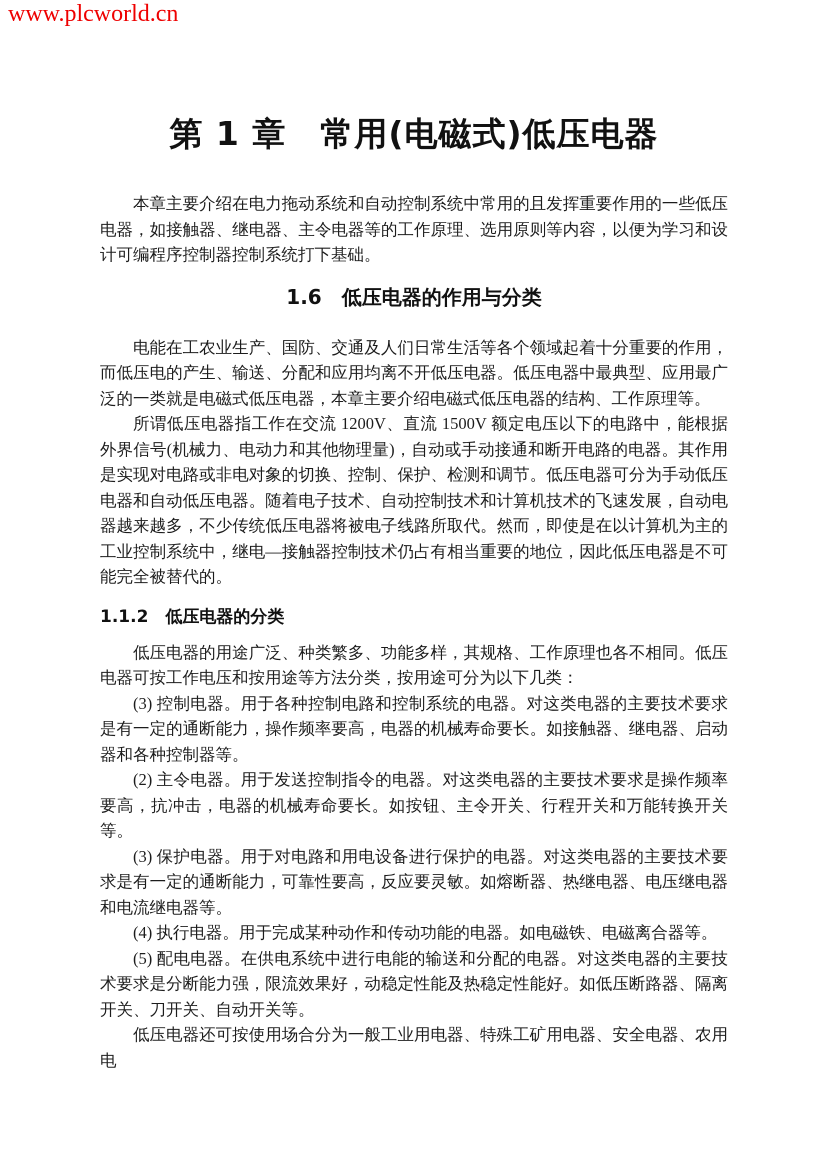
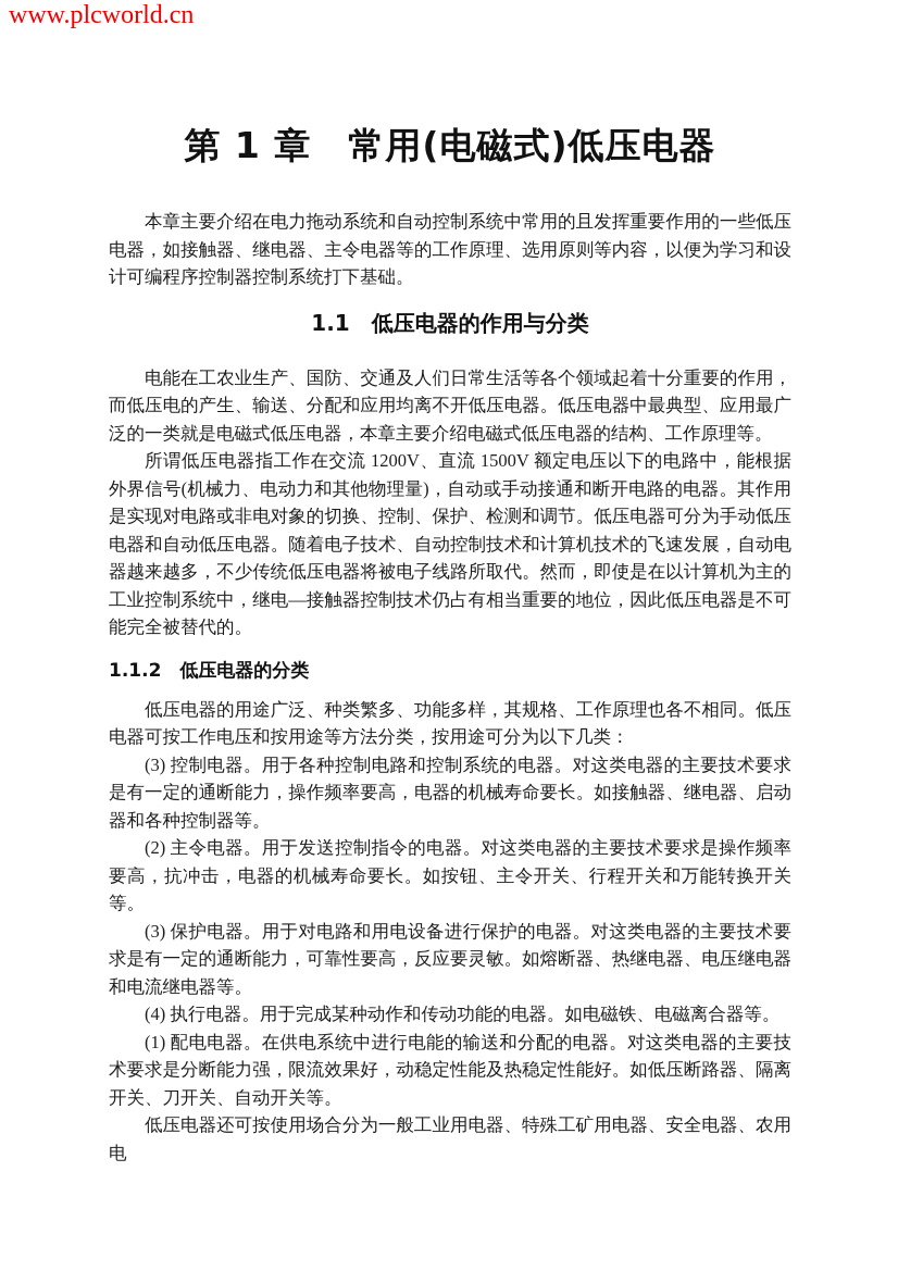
  www.plcworld.cn
  第 1 章 常用(电磁式)低压电器
  本章主要介绍在电力拖动系统和自动控制系统中常用的且发挥重要作用的一些低压电器，如接触器、继电器、主令电器等的工作原理、选用原则等内容，以便为学习和设计可编程序控制器控制系统打下基础。
- 1.6 低压电器的作用与分类
+ 1.1 低压电器的作用与分类
  电能在工农业生产、国防、交通及人们日常生活等各个领域起着十分重要的作用，而低压电的产生、输送、分配和应用均离不开低压电器。低压电器中最典型、应用最广泛的一类就是电磁式低压电器，本章主要介绍电磁式低压电器的结构、工作原理等。
  所谓低压电器指工作在交流 1200V、直流 1500V 额定电压以下的电路中，能根据外界信号(机械力、电动力和其他物理量)，自动或手动接通和断开电路的电器。其作用是实现对电路或非电对象的切换、控制、保护、检测和调节。低压电器可分为手动低压电器和自动低压电器。随着电子技术、自动控制技术和计算机技术的飞速发展，自动电器越来越多，不少传统低压电器将被电子线路所取代。然而，即使是在以计算机为主的工业控制系统中，继电—接触器控制技术仍占有相当重要的地位，因此低压电器是不可能完全被替代的。
  1.1.2 低压电器的分类
  低压电器的用途广泛、种类繁多、功能多样，其规格、工作原理也各不相同。低压电器可按工作电压和按用途等方法分类，按用途可分为以下几类：
  (3) 控制电器。用于各种控制电路和控制系统的电器。对这类电器的主要技术要求是有一定的通断能力，操作频率要高，电器的机械寿命要长。如接触器、继电器、启动器和各种控制器等。
  (2) 主令电器。用于发送控制指令的电器。对这类电器的主要技术要求是操作频率要高，抗冲击，电器的机械寿命要长。如按钮、主令开关、行程开关和万能转换开关等。
  (3) 保护电器。用于对电路和用电设备进行保护的电器。对这类电器的主要技术要求是有一定的通断能力，可靠性要高，反应要灵敏。如熔断器、热继电器、电压继电器和电流继电器等。
  (4) 执行电器。用于完成某种动作和传动功能的电器。如电磁铁、电磁离合器等。
- (5) 配电电器。在供电系统中进行电能的输送和分配的电器。对这类电器的主要技术要求是分断能力强，限流效果好，动稳定性能及热稳定性能好。如低压断路器、隔离开关、刀开关、自动开关等。
+ (1) 配电电器。在供电系统中进行电能的输送和分配的电器。对这类电器的主要技术要求是分断能力强，限流效果好，动稳定性能及热稳定性能好。如低压断路器、隔离开关、刀开关、自动开关等。
  低压电器还可按使用场合分为一般工业用电器、特殊工矿用电器、安全电器、农用电
